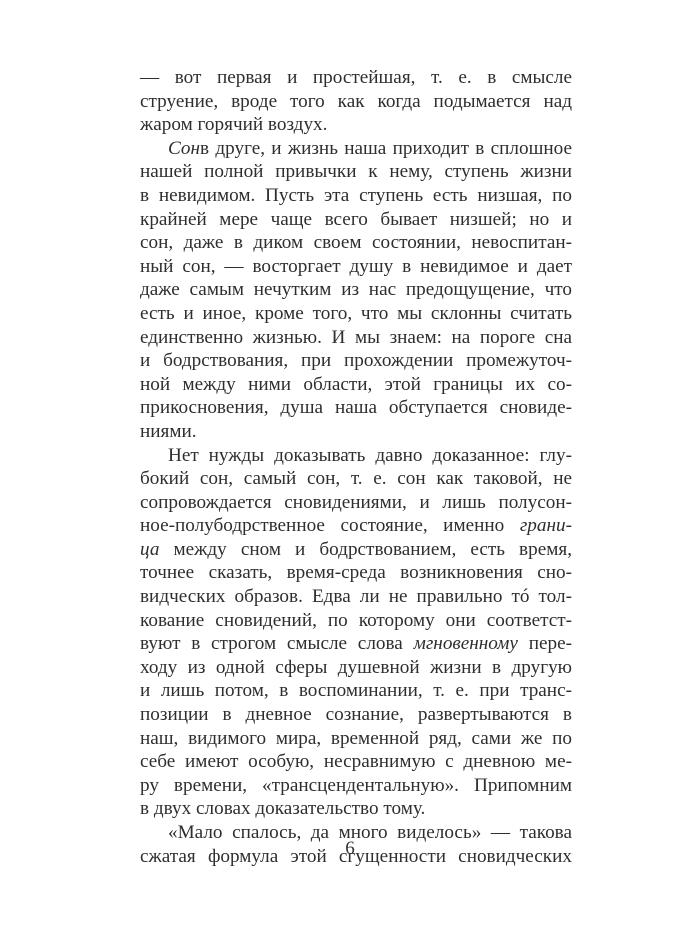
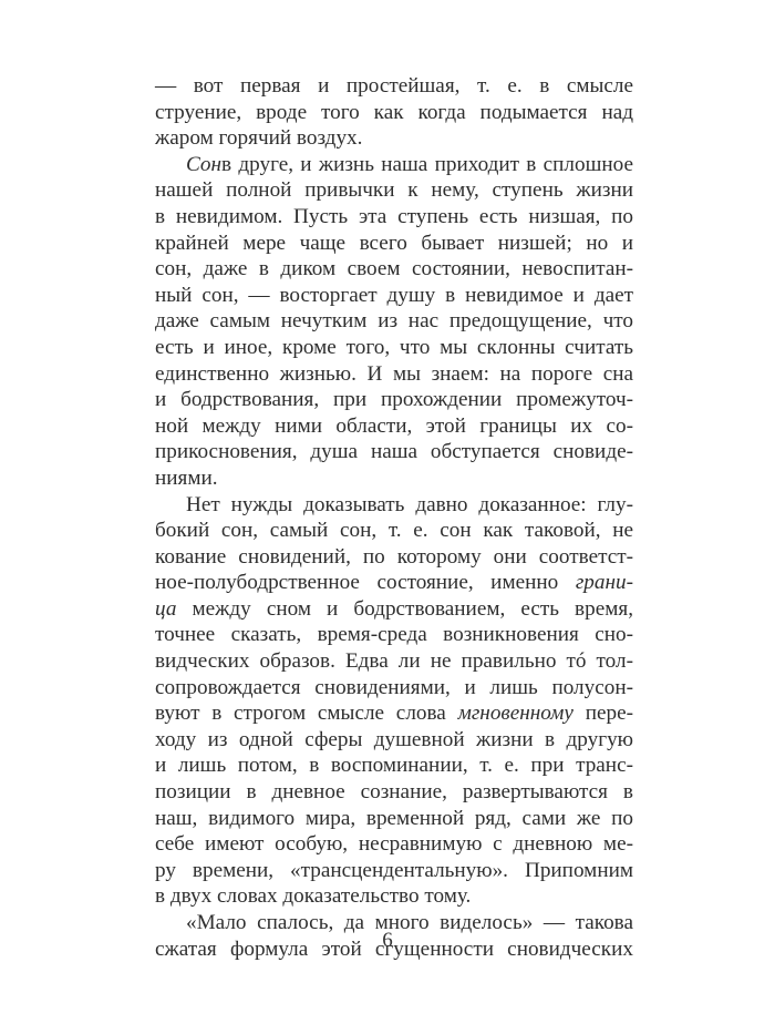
  — вот первая и простейшая, т. е. в смысле
  струение, вроде того как когда подымается над
  жаром горячий воздух.
  Сонв друге, и жизнь наша приходит в сплошное
  нашей полной привычки к нему, ступень жизни
  в невидимом. Пусть эта ступень есть низшая, по
  крайней мере чаще всего бывает низшей; но и
  сон, даже в диком своем состоянии, невоспитан-
  ный сон, — восторгает душу в невидимое и дает
  даже самым нечутким из нас предощущение, что
  есть и иное, кроме того, что мы склонны считать
  единственно жизнью. И мы знаем: на пороге сна
  и бодрствования, при прохождении промежуточ-
  ной между ними области, этой границы их со-
  прикосновения, душа наша обступается сновиде-
  ниями.
  Нет нужды доказывать давно доказанное: глу-
  бокий сон, самый сон, т. е. сон как таковой, не
- сопровождается сновидениями, и лишь полусон-
+ кование сновидений, по которому они соответст-
  ное-полубодрственное состояние, именно грани-
  ца между сном и бодрствованием, есть время,
  точнее сказать, время-среда возникновения сно-
  видческих образов. Едва ли не правильно тó тол-
- кование сновидений, по которому они соответст-
+ сопровождается сновидениями, и лишь полусон-
  вуют в строгом смысле слова мгновенному пере-
  ходу из одной сферы душевной жизни в другую
  и лишь потом, в воспоминании, т. е. при транс-
  позиции в дневное сознание, развертываются в
  наш, видимого мира, временной ряд, сами же по
  себе имеют особую, несравнимую с дневною ме-
  ру времени, «трансцендентальную». Припомним
  в двух словах доказательство тому.
  «Мало спалось, да много виделось» — такова
  сжатая формула этой сгущенности сновидческих
  6
